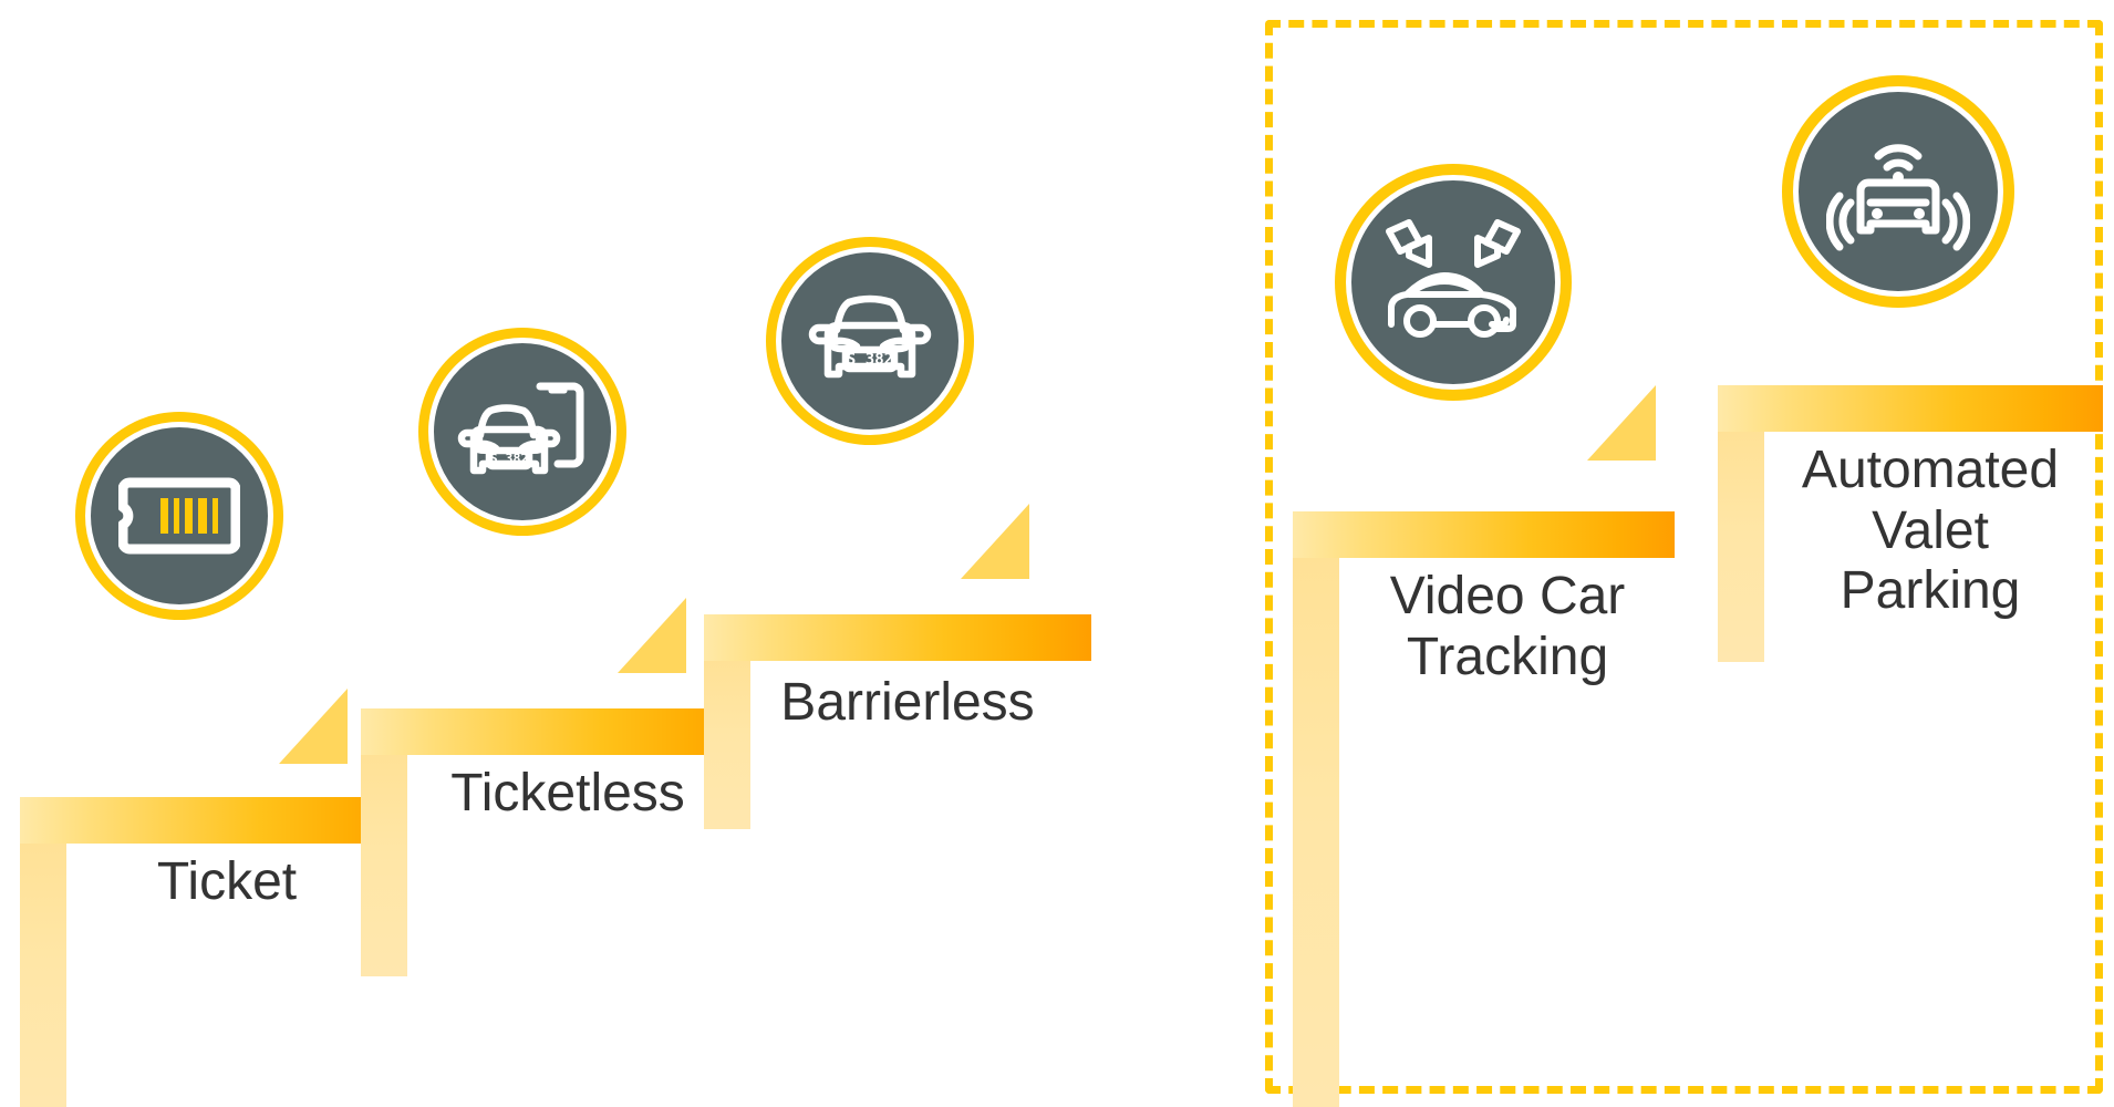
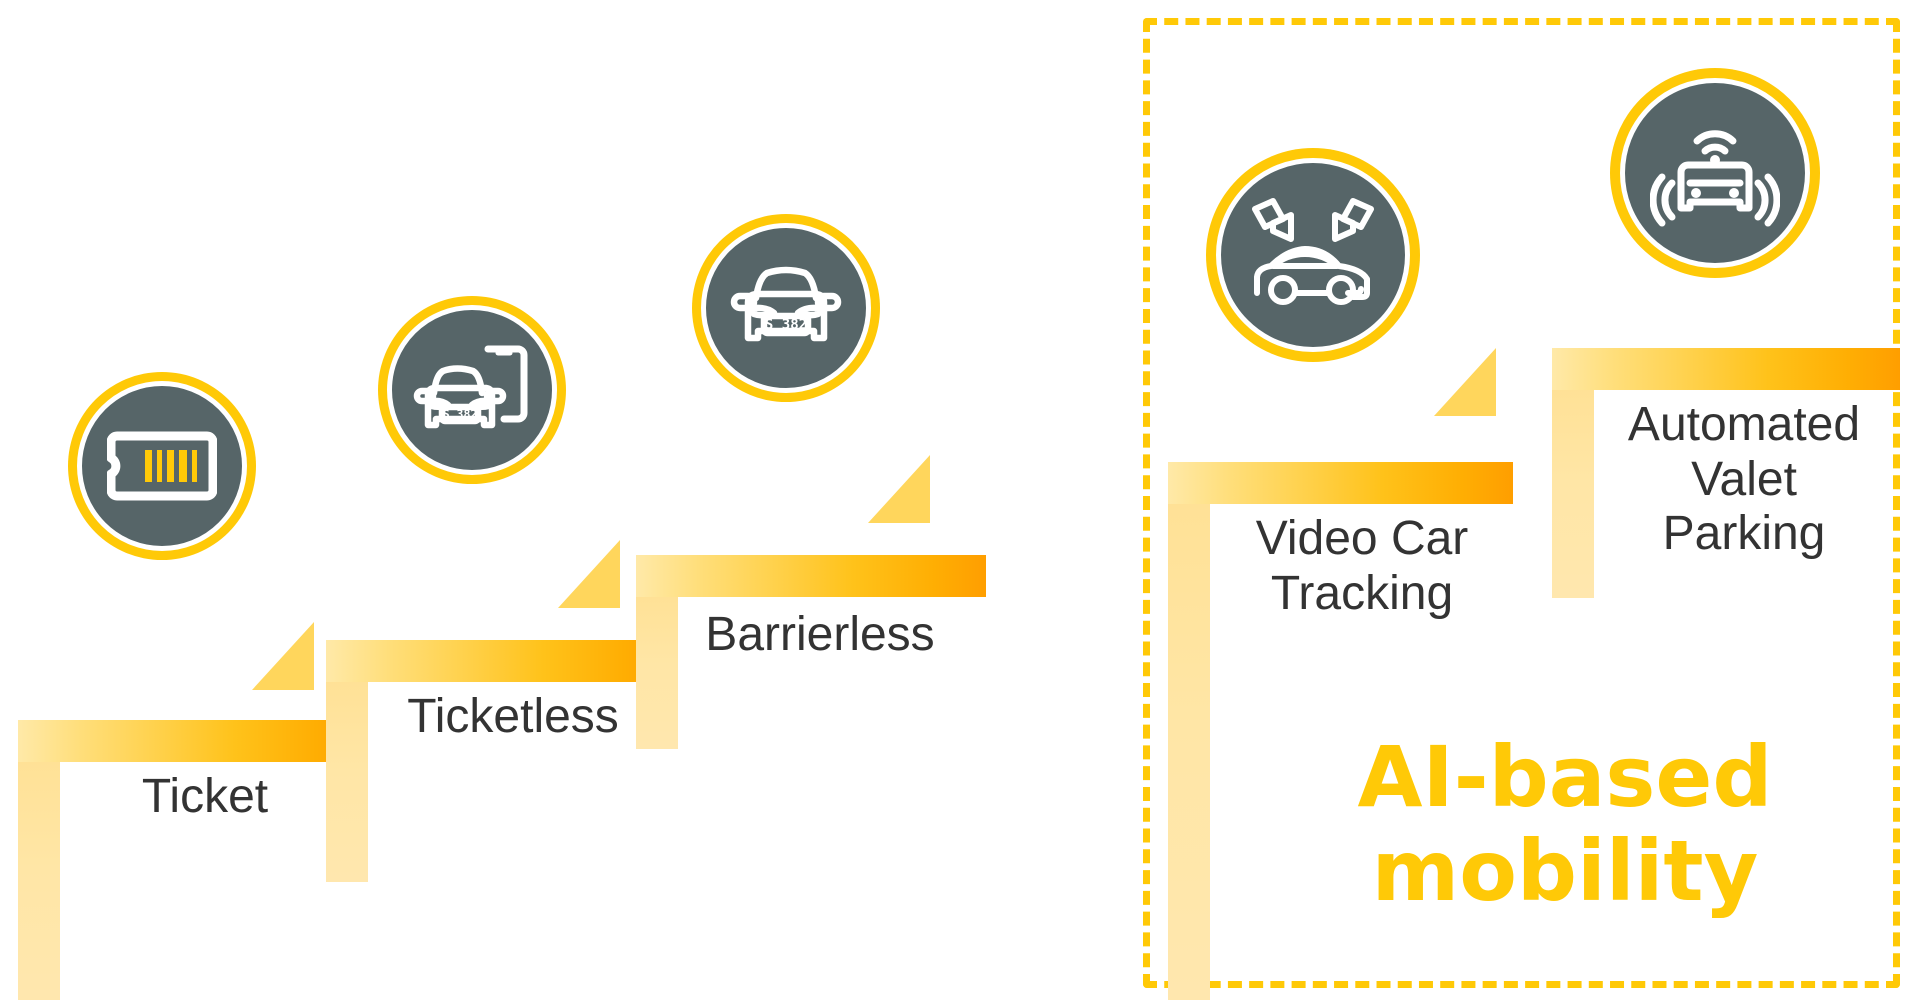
  Ticket
  Ticketless
  S 382
  Barrierless
  S 382
  Video Car
  Tracking
  Automated
  Valet
  Parking
+ AI-based
+ mobility
